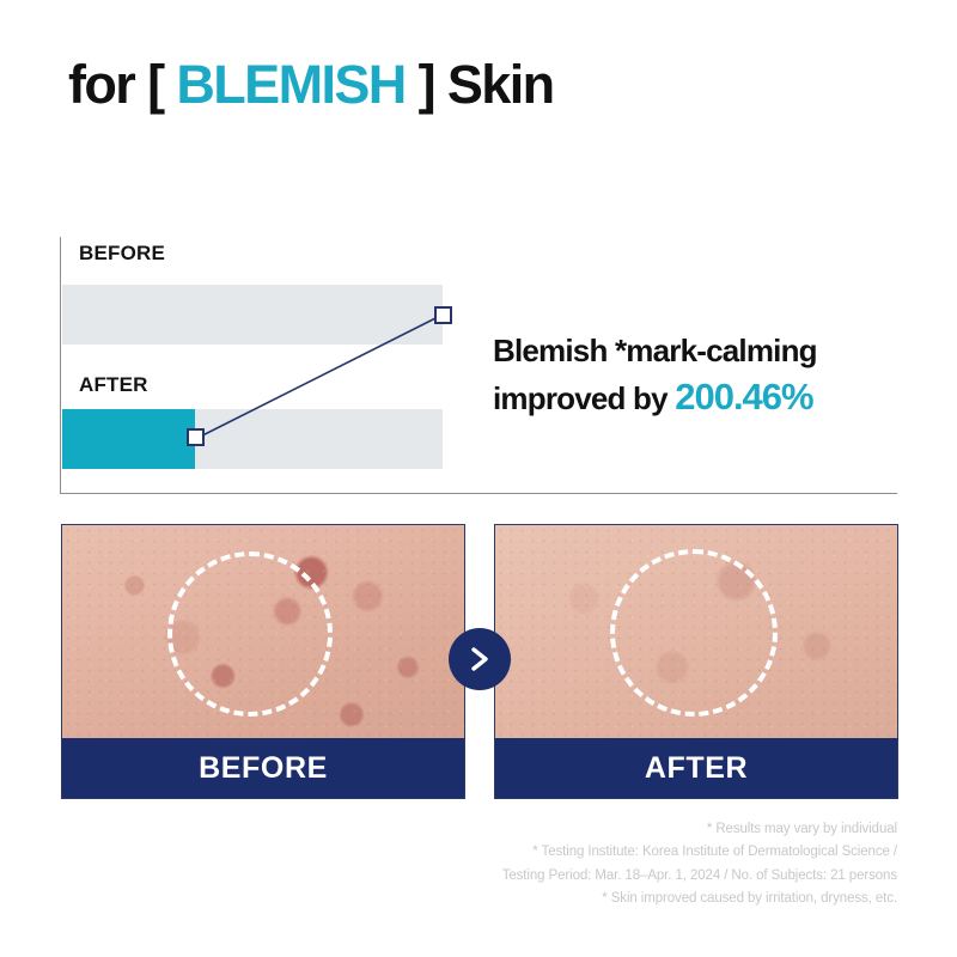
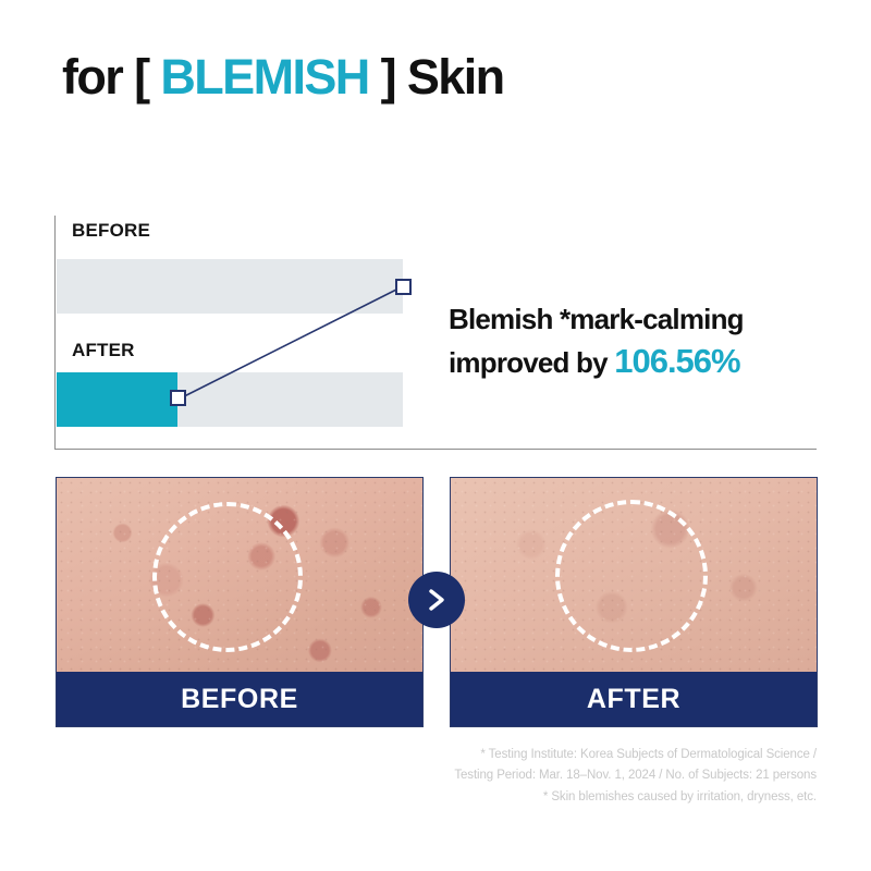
  for [ BLEMISH ] Skin
  BEFORE
  AFTER
  Blemish *mark-calming
- improved by 200.46%
+ improved by 106.56%
  BEFORE
  AFTER
- * Results may vary by individual
- * Testing Institute: Korea Institute of Dermatological Science /
+ * Testing Institute: Korea Subjects of Dermatological Science /
- Testing Period: Mar. 18–Apr. 1, 2024 / No. of Subjects: 21 persons
+ Testing Period: Mar. 18–Nov. 1, 2024 / No. of Subjects: 21 persons
- * Skin improved caused by irritation, dryness, etc.
+ * Skin blemishes caused by irritation, dryness, etc.
